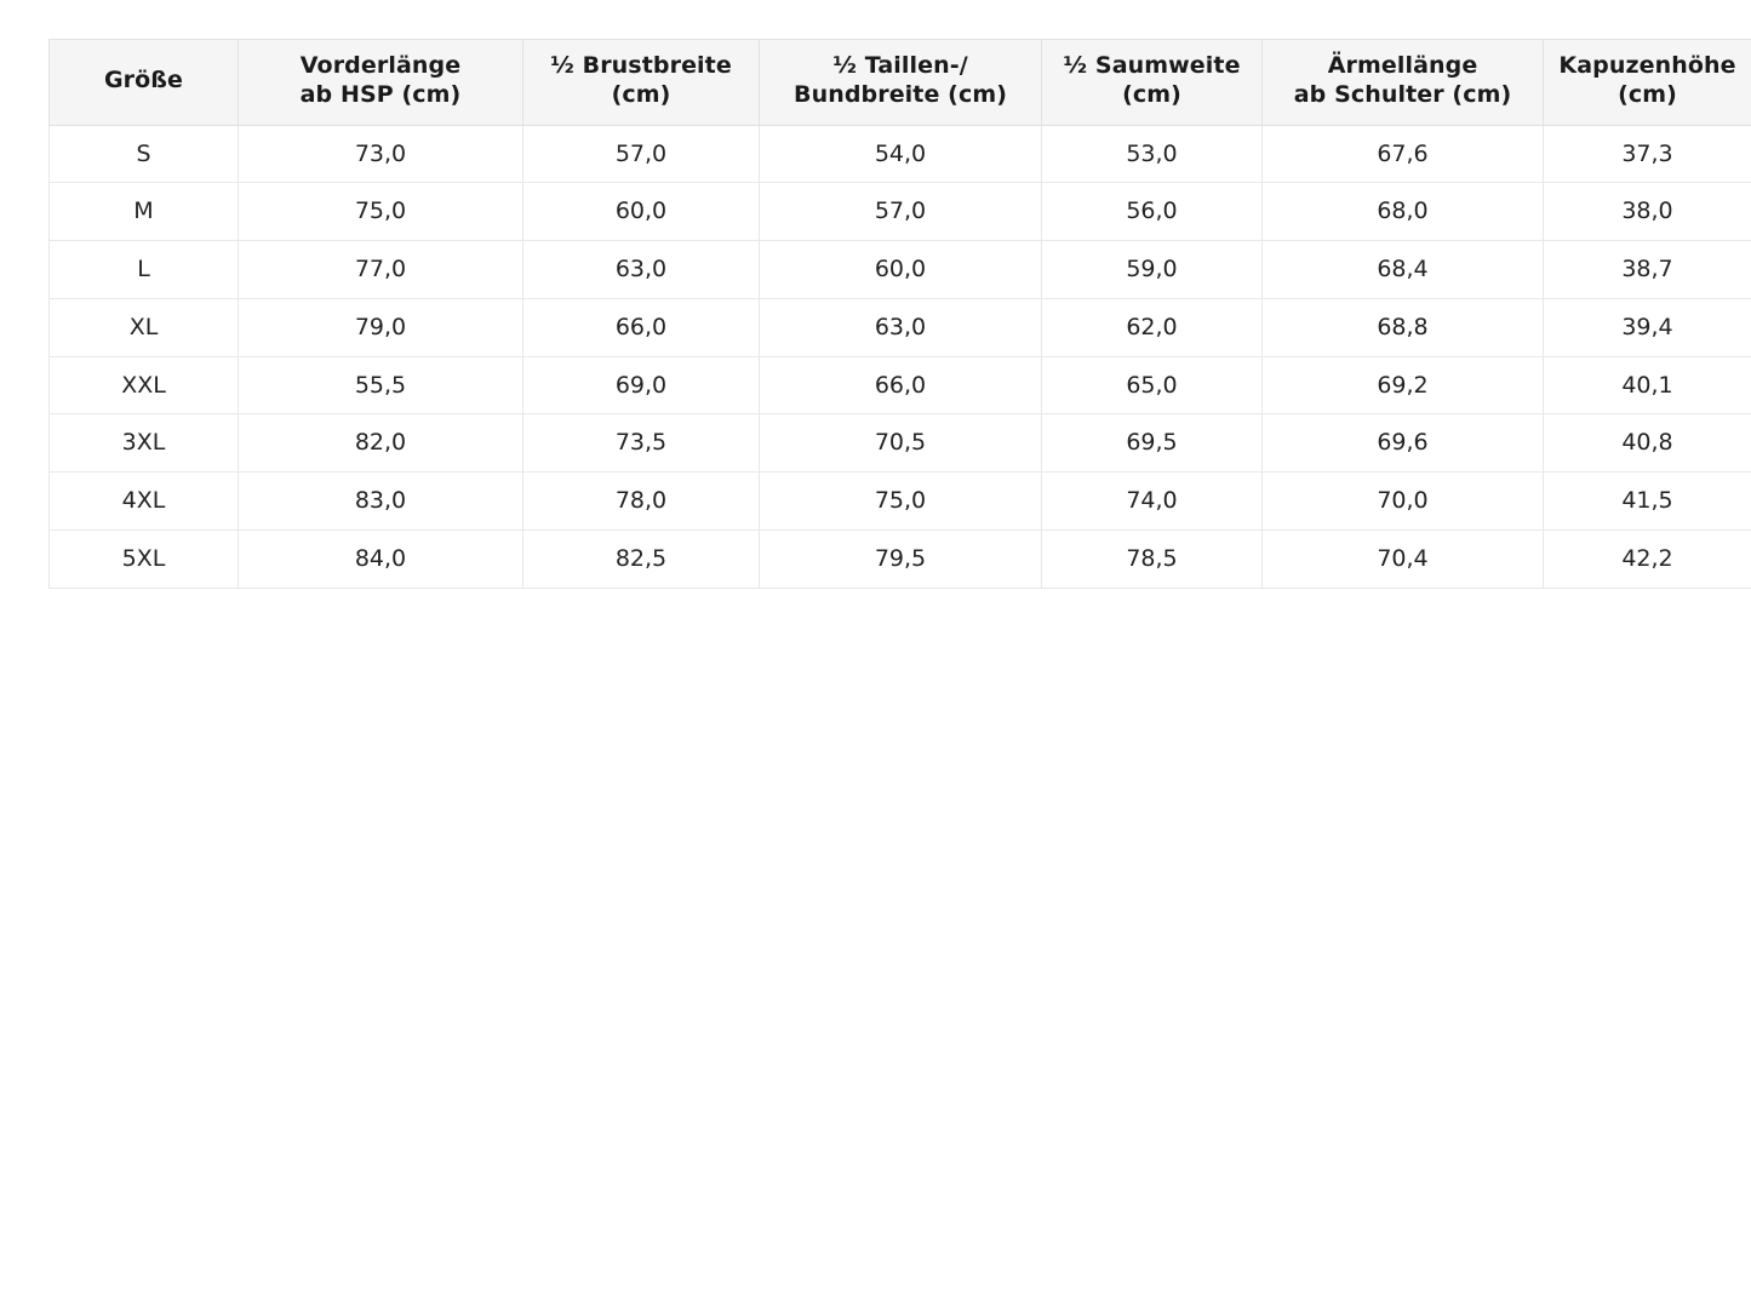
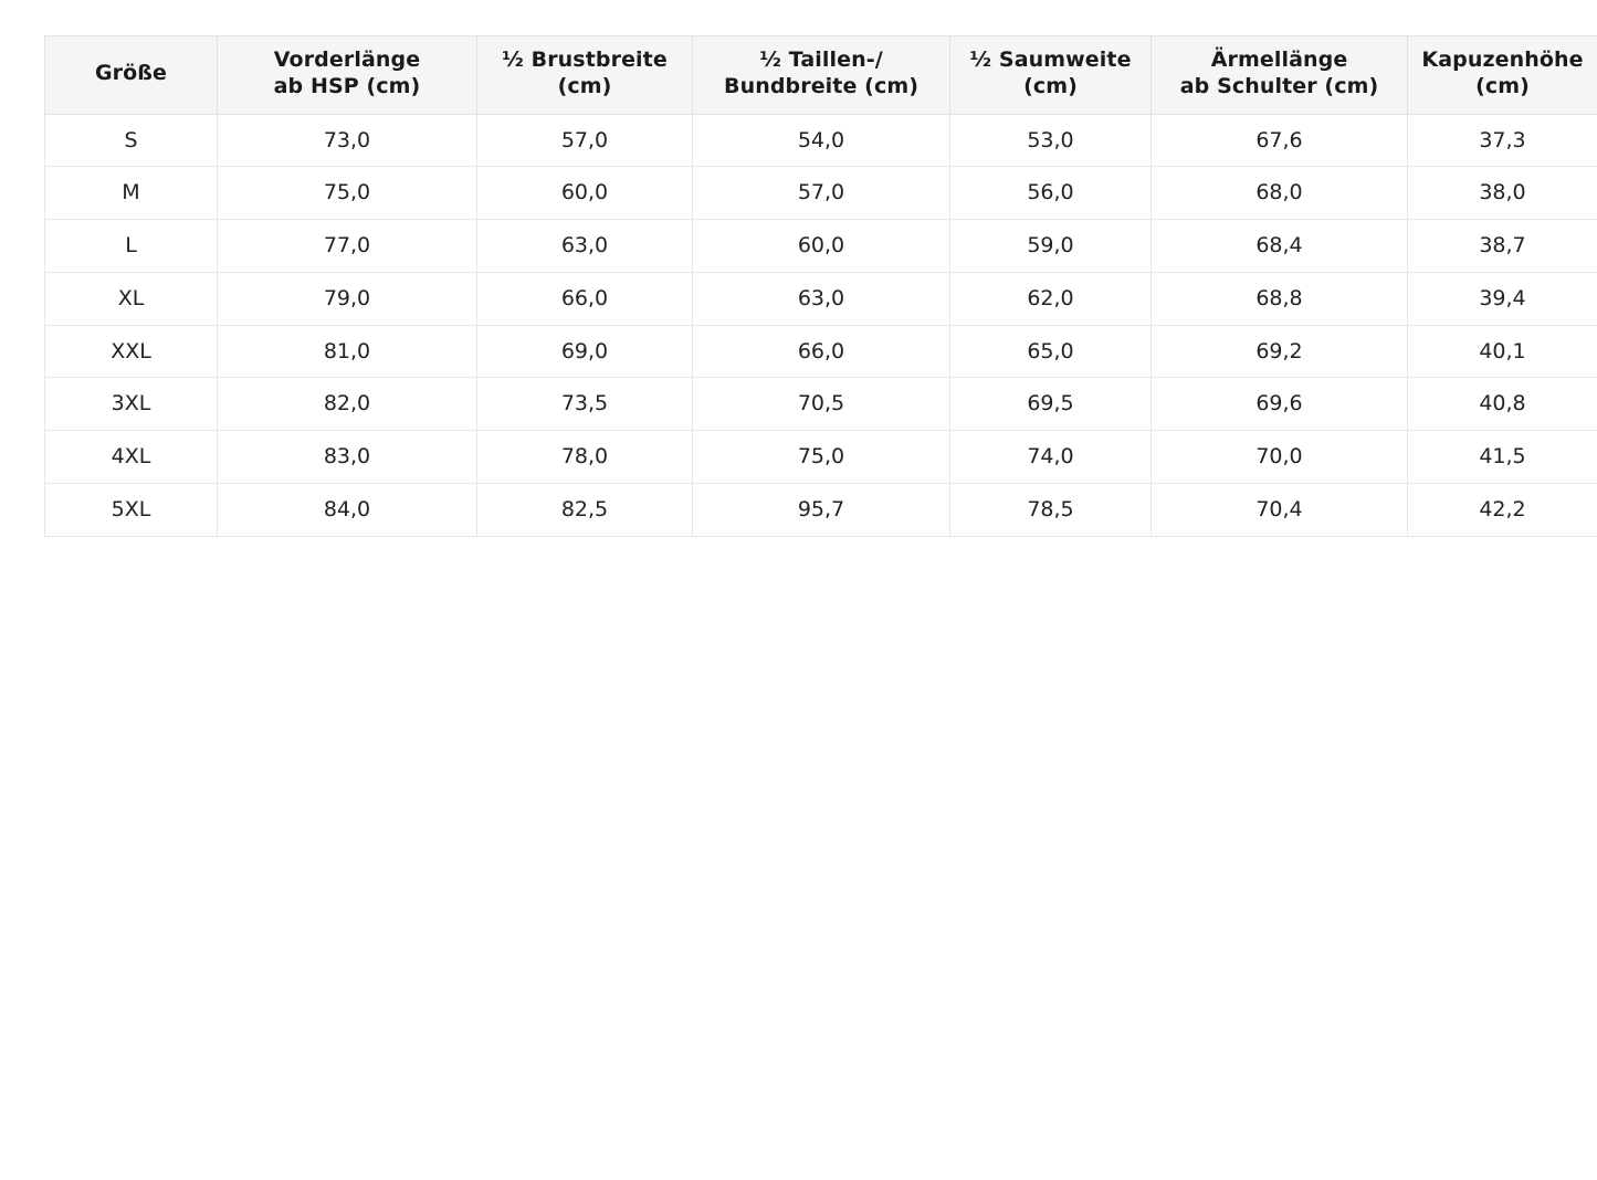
  Größe	Vorderlänge ab HSP (cm)	½ Brustbreite (cm)	½ Taillen-/ Bundbreite (cm)	½ Saumweite (cm)	Ärmellänge ab Schulter (cm)	Kapuzenhöhe (cm)
  S	73,0	57,0	54,0	53,0	67,6	37,3
  M	75,0	60,0	57,0	56,0	68,0	38,0
  L	77,0	63,0	60,0	59,0	68,4	38,7
  XL	79,0	66,0	63,0	62,0	68,8	39,4
- XXL	55,5	69,0	66,0	65,0	69,2	40,1
+ XXL	81,0	69,0	66,0	65,0	69,2	40,1
  3XL	82,0	73,5	70,5	69,5	69,6	40,8
  4XL	83,0	78,0	75,0	74,0	70,0	41,5
- 5XL	84,0	82,5	79,5	78,5	70,4	42,2
+ 5XL	84,0	82,5	95,7	78,5	70,4	42,2
